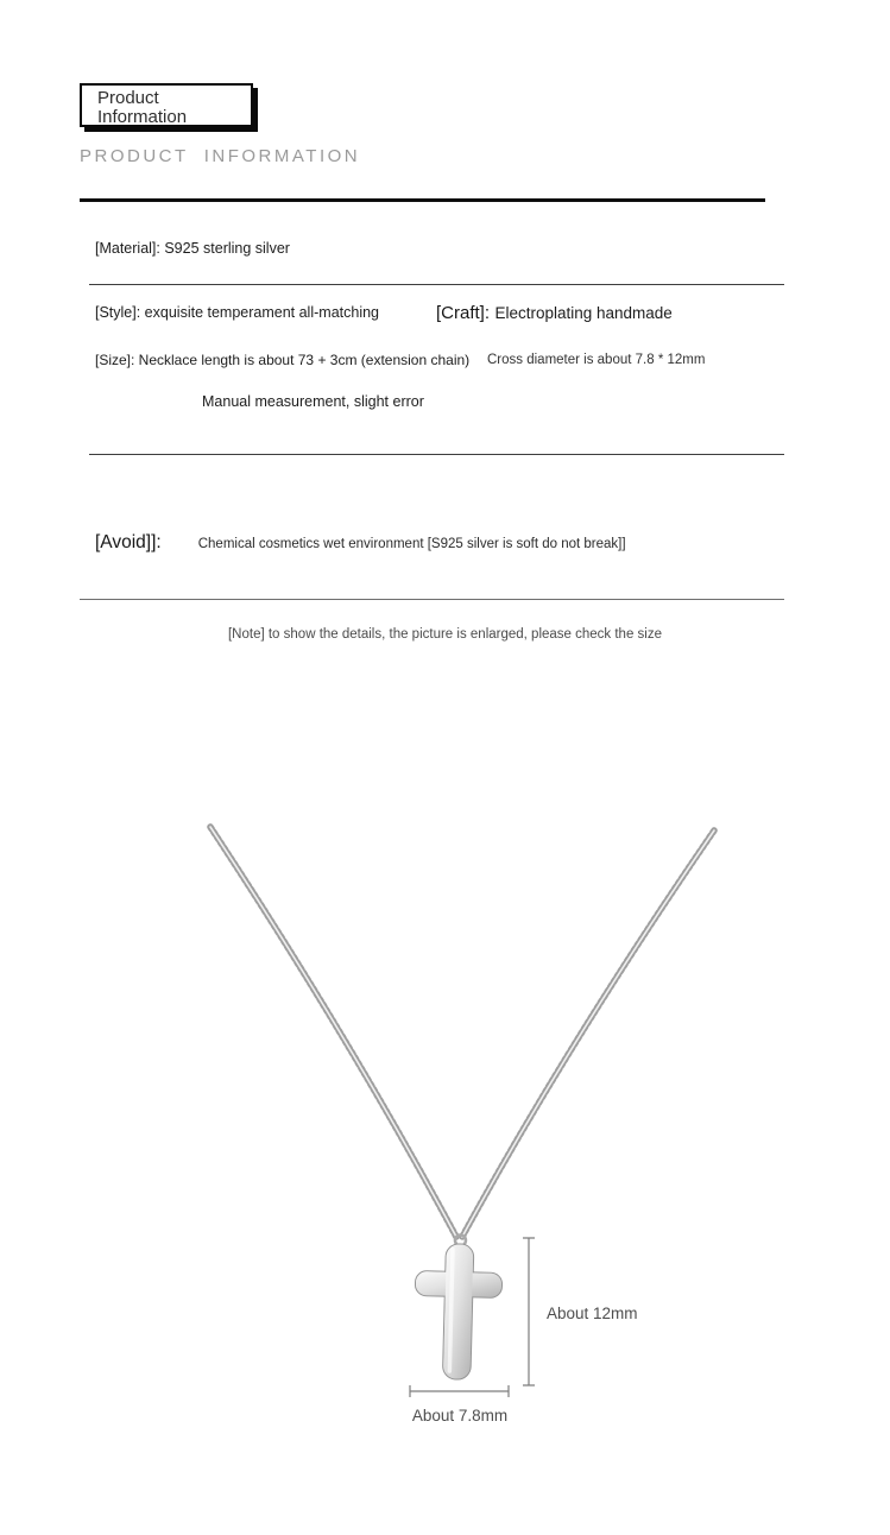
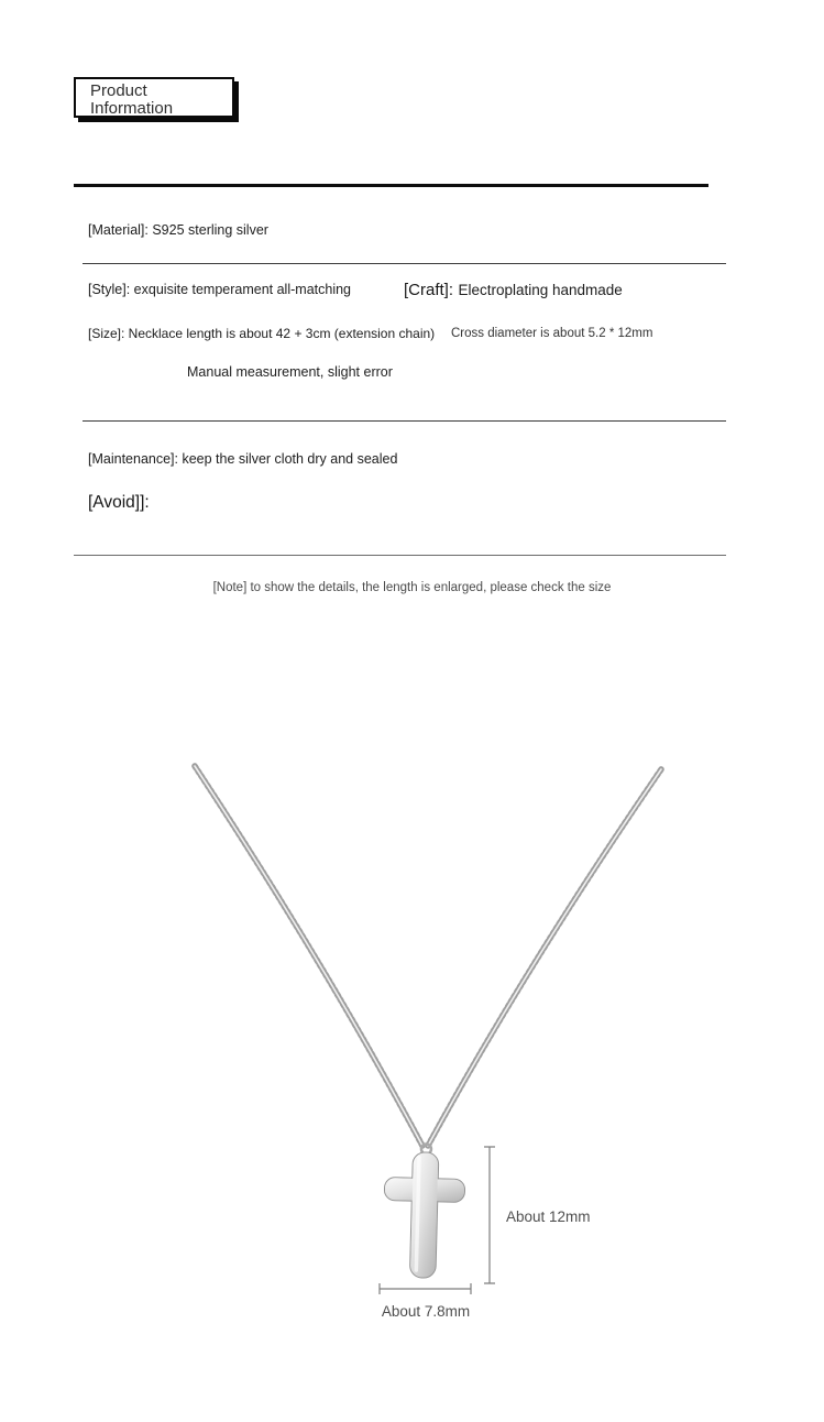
  Product Information
- PRODUCT INFORMATION
  [Material]: S925 sterling silver
  [Style]: exquisite temperament all-matching
  [Craft]: Electroplating handmade
- [Size]: Necklace length is about 73 + 3cm (extension chain)
+ [Size]: Necklace length is about 42 + 3cm (extension chain)
- Cross diameter is about 7.8 * 12mm
+ Cross diameter is about 5.2 * 12mm
  Manual measurement, slight error
+ [Maintenance]: keep the silver cloth dry and sealed
  [Avoid]]:
- Chemical cosmetics wet environment [S925 silver is soft do not break]]
- [Note] to show the details, the picture is enlarged, please check the size
+ [Note] to show the details, the length is enlarged, please check the size
  About 12mm
  About 7.8mm
